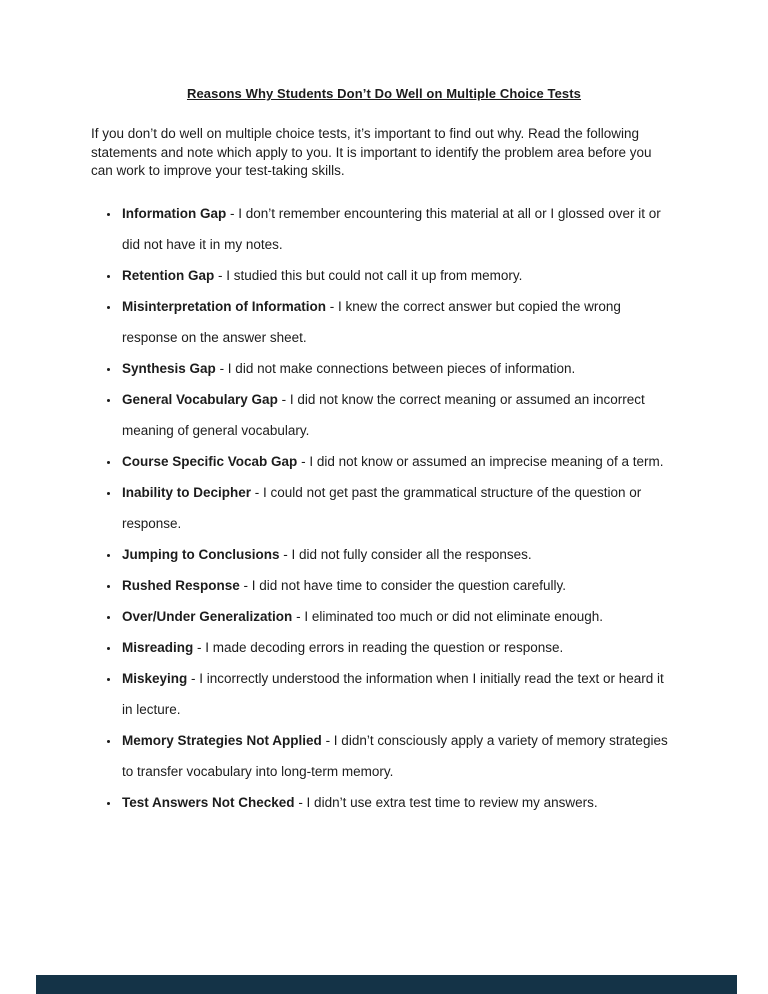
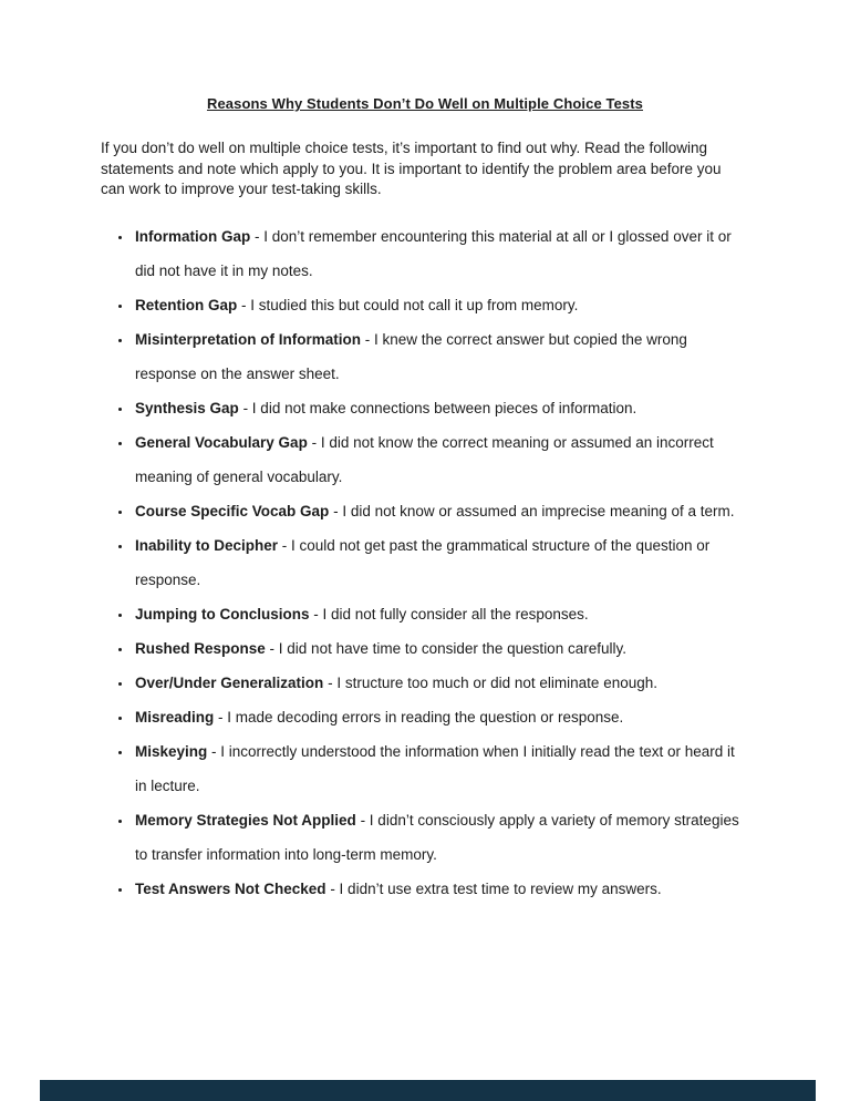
  Reasons Why Students Don’t Do Well on Multiple Choice Tests
  If you don’t do well on multiple choice tests, it’s important to find out why. Read the following statements and note which apply to you. It is important to identify the problem area before you can work to improve your test-taking skills.
  Information Gap - I don’t remember encountering this material at all or I glossed over it or did not have it in my notes.
  Retention Gap - I studied this but could not call it up from memory.
  Misinterpretation of Information - I knew the correct answer but copied the wrong response on the answer sheet.
  Synthesis Gap - I did not make connections between pieces of information.
  General Vocabulary Gap - I did not know the correct meaning or assumed an incorrect meaning of general vocabulary.
  Course Specific Vocab Gap - I did not know or assumed an imprecise meaning of a term.
  Inability to Decipher - I could not get past the grammatical structure of the question or response.
  Jumping to Conclusions - I did not fully consider all the responses.
  Rushed Response - I did not have time to consider the question carefully.
- Over/Under Generalization - I eliminated too much or did not eliminate enough.
+ Over/Under Generalization - I structure too much or did not eliminate enough.
  Misreading - I made decoding errors in reading the question or response.
  Miskeying - I incorrectly understood the information when I initially read the text or heard it in lecture.
- Memory Strategies Not Applied - I didn’t consciously apply a variety of memory strategies to transfer vocabulary into long-term memory.
+ Memory Strategies Not Applied - I didn’t consciously apply a variety of memory strategies to transfer information into long-term memory.
  Test Answers Not Checked - I didn’t use extra test time to review my answers.
